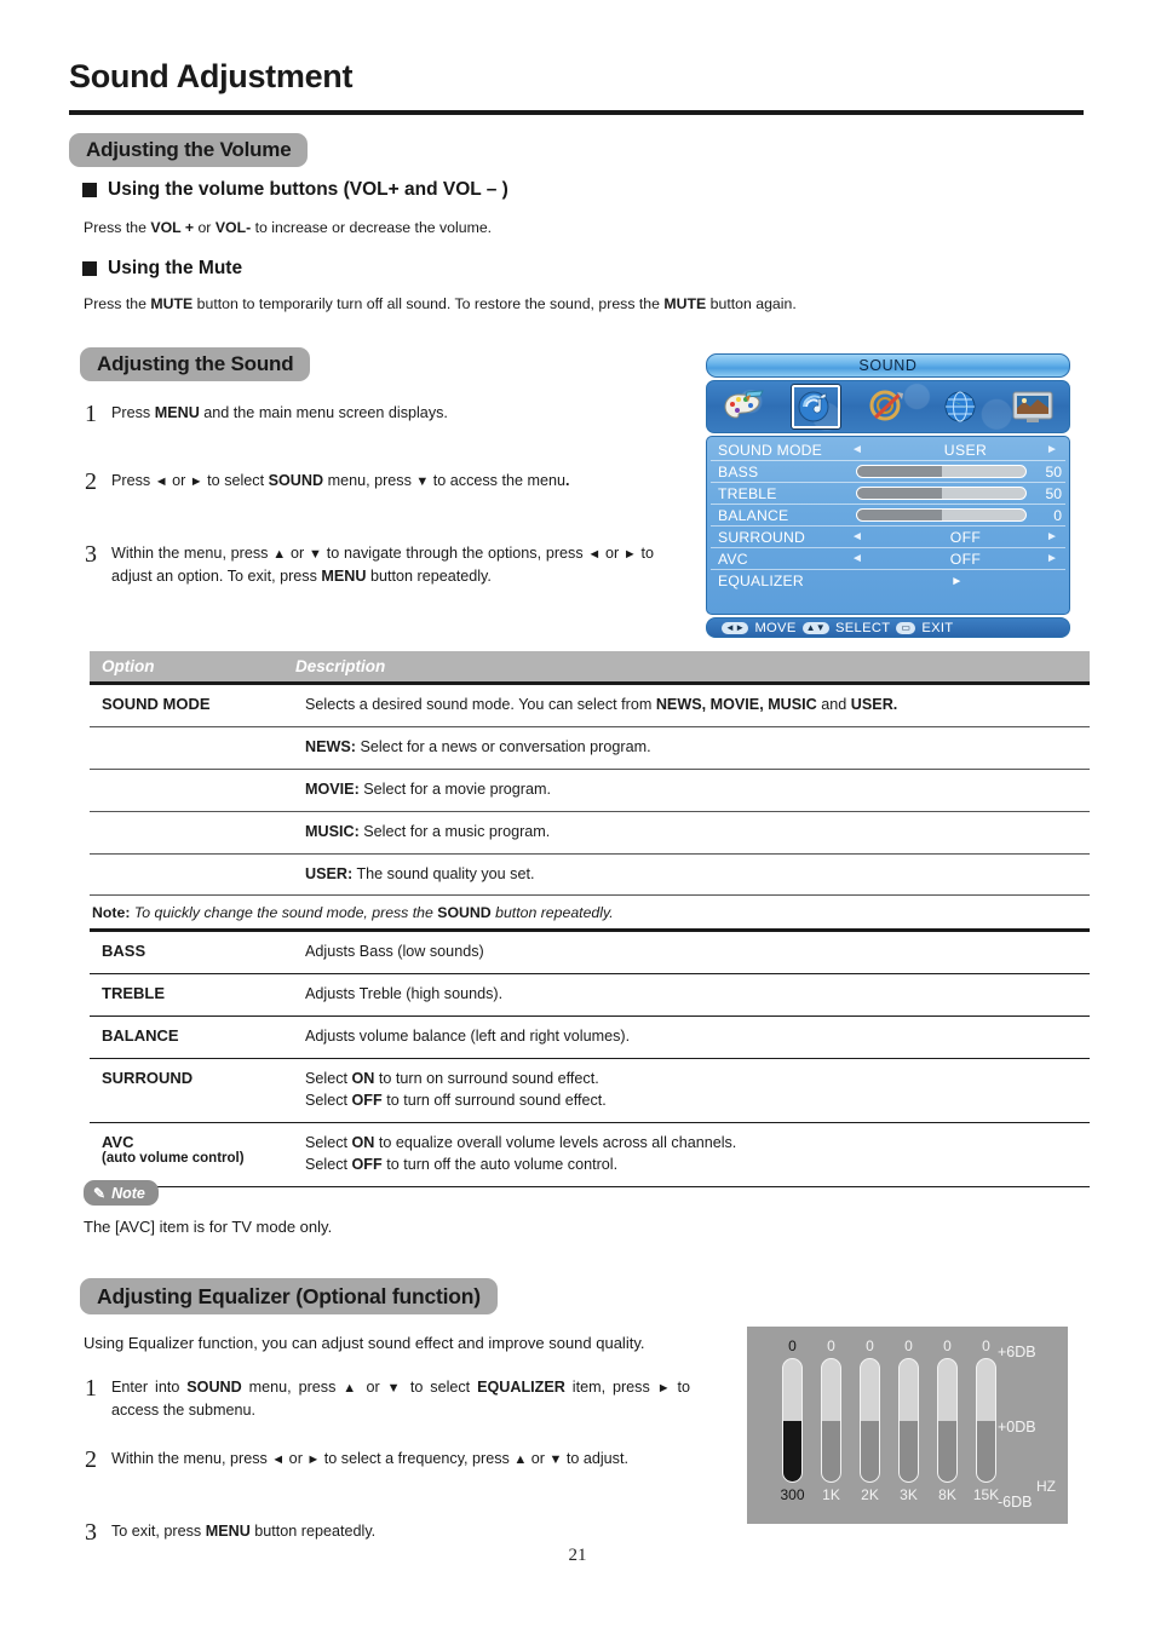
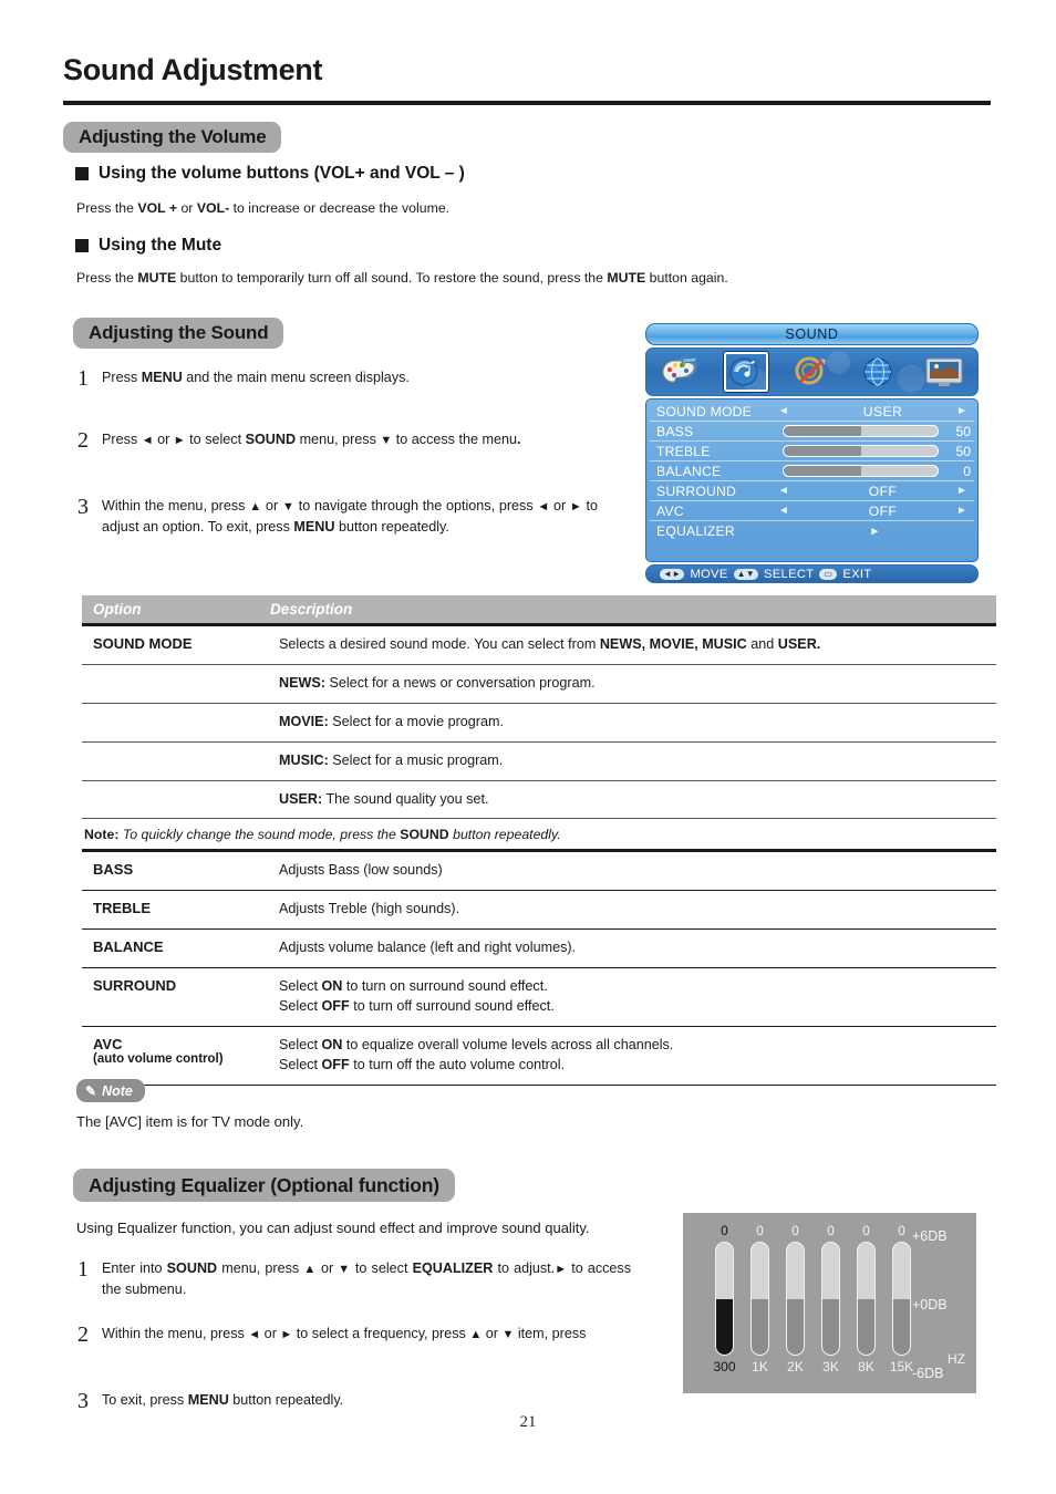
  Sound Adjustment
  Adjusting the Volume
  Using the volume buttons (VOL+ and VOL – )
  Press the VOL + or VOL- to increase or decrease the volume.
  Using the Mute
  Press the MUTE button to temporarily turn off all sound. To restore the sound, press the MUTE button again.
  Adjusting the Sound
  1
  Press MENU and the main menu screen displays.
  2
  Press ◄ or ► to select SOUND menu, press ▼ to access the menu.
  3
  Within the menu, press ▲ or ▼ to navigate through the options, press ◄ or ► to adjust an option. To exit, press MENU button repeatedly.
  SOUND
  SOUND MODE
  ◄
  USER
  ►
  BASS
  50
  TREBLE
  50
  BALANCE
  0
  SURROUND
  ◄
  OFF
  ►
  AVC
  ◄
  OFF
  ►
  EQUALIZER
  ►
  ◄►
  MOVE
  ▲▼
  SELECT
  ▭
  EXIT
  Option
  Description
  SOUND MODE
  Selects a desired sound mode. You can select from NEWS, MOVIE, MUSIC and USER.
  NEWS: Select for a news or conversation program.
  MOVIE: Select for a movie program.
  MUSIC: Select for a music program.
  USER: The sound quality you set.
  Note: To quickly change the sound mode, press the SOUND button repeatedly.
  BASS
  Adjusts Bass (low sounds)
  TREBLE
  Adjusts Treble (high sounds).
  BALANCE
  Adjusts volume balance (left and right volumes).
  SURROUND
  Select ON to turn on surround sound effect.
  Select OFF to turn off surround sound effect.
  AVC
  (auto volume control)
  Select ON to equalize overall volume levels across all channels.
  Select OFF to turn off the auto volume control.
  ✎
  Note
  The [AVC] item is for TV mode only.
  Adjusting Equalizer (Optional function)
  Using Equalizer function, you can adjust sound effect and improve sound quality.
  1
- Enter into SOUND menu, press ▲ or ▼ to select EQUALIZER item, press ► to access the submenu.
+ Enter into SOUND menu, press ▲ or ▼ to select EQUALIZER to adjust.► to access the submenu.
  2
- Within the menu, press ◄ or ► to select a frequency, press ▲ or ▼ to adjust.
+ Within the menu, press ◄ or ► to select a frequency, press ▲ or ▼ item, press
  3
  To exit, press MENU button repeatedly.
  0
  300
  0
  1K
  0
  2K
  0
  3K
  0
  8K
  0
  15K
  +6DB
  +0DB
  -6DB
  HZ
  21
